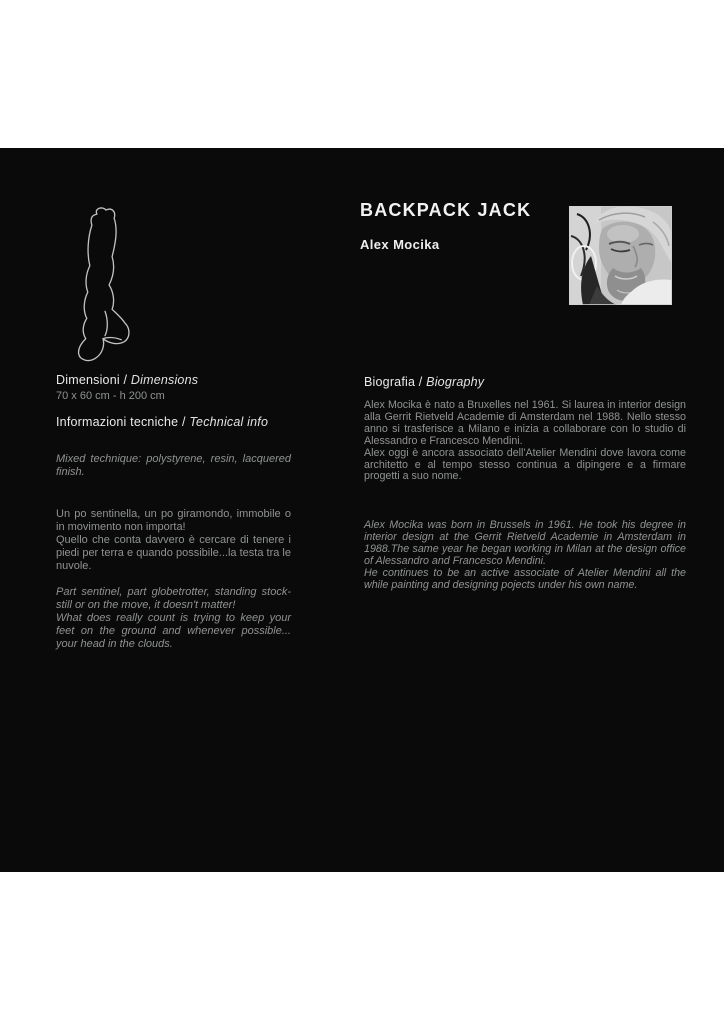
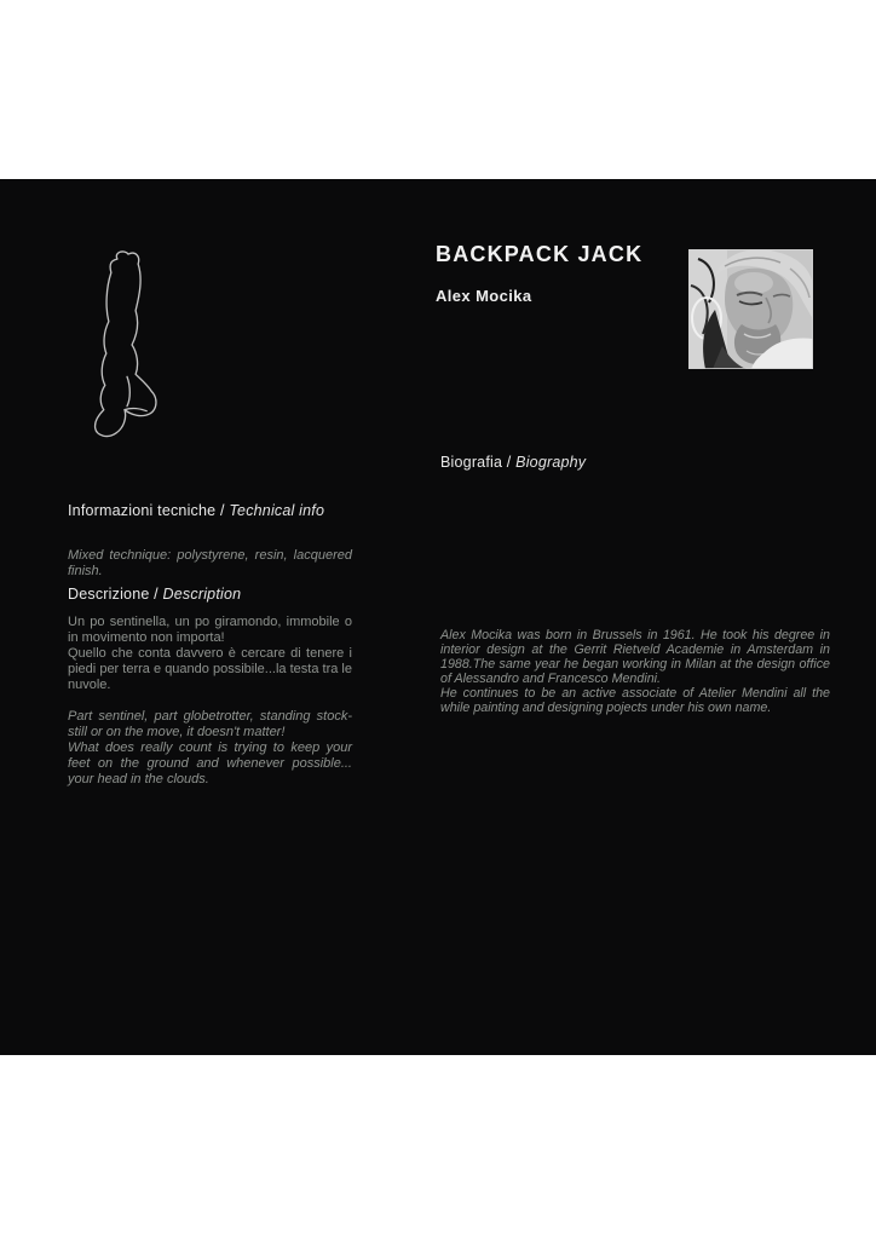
  BACKPACK JACK
  Alex Mocika
- Dimensioni / Dimensions
- 70 x 60 cm - h 200 cm
  Informazioni tecniche / Technical info
  Mixed technique: polystyrene, resin, lacquered finish.
+ Descrizione / Description
  Un po sentinella, un po giramondo, immobile o in movimento non importa!
  Quello che conta davvero è cercare di tenere i piedi per terra e quando possibile...la testa tra le nuvole.
  Part sentinel, part globetrotter, standing stock-still or on the move, it doesn't matter!
  What does really count is trying to keep your feet on the ground and whenever possible... your head in the clouds.
  Biografia / Biography
- Alex Mocika è nato a Bruxelles nel 1961. Si laurea in interior design alla Gerrit Rietveld Academie di Amsterdam nel 1988. Nello stesso anno si trasferisce a Milano e inizia a collaborare con lo studio di Alessandro e Francesco Mendini.
- Alex oggi è ancora associato dell'Atelier Mendini dove lavora come architetto e al tempo stesso continua a dipingere e a firmare progetti a suo nome.
  Alex Mocika was born in Brussels in 1961. He took his degree in interior design at the Gerrit Rietveld Academie in Amsterdam in 1988.The same year he began working in Milan at the design office of Alessandro and Francesco Mendini.
  He continues to be an active associate of Atelier Mendini all the while painting and designing pojects under his own name.
